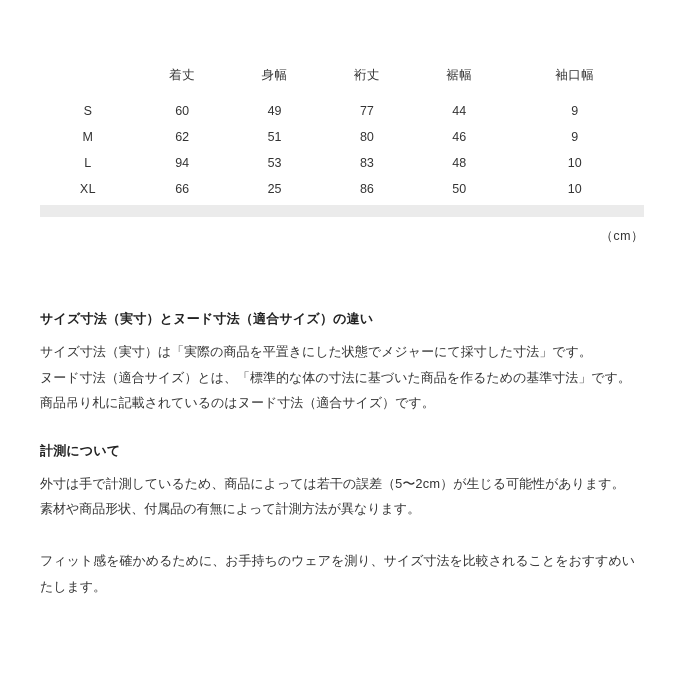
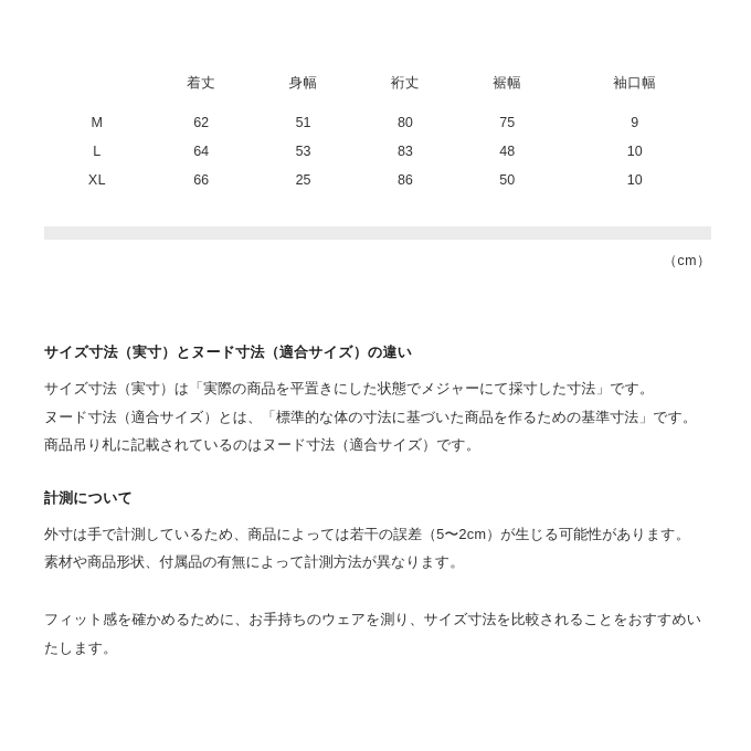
  	着丈	身幅	裄丈	裾幅	袖口幅
- S	60	49	77	44	9
- M	62	51	80	46	9
+ M	62	51	80	75	9
- L	94	53	83	48	10
+ L	64	53	83	48	10
  XL	66	25	86	50	10
  （cm）
  サイズ寸法（実寸）とヌード寸法（適合サイズ）の違い
  サイズ寸法（実寸）は「実際の商品を平置きにした状態でメジャーにて採寸した寸法」です。
  ヌード寸法（適合サイズ）とは、「標準的な体の寸法に基づいた商品を作るための基準寸法」です。
  商品吊り札に記載されているのはヌード寸法（適合サイズ）です。
  計測について
  外寸は手で計測しているため、商品によっては若干の誤差（5〜2cm）が生じる可能性があります。
  素材や商品形状、付属品の有無によって計測方法が異なります。
  フィット感を確かめるために、お手持ちのウェアを測り、サイズ寸法を比較されることをおすすめいたします。
